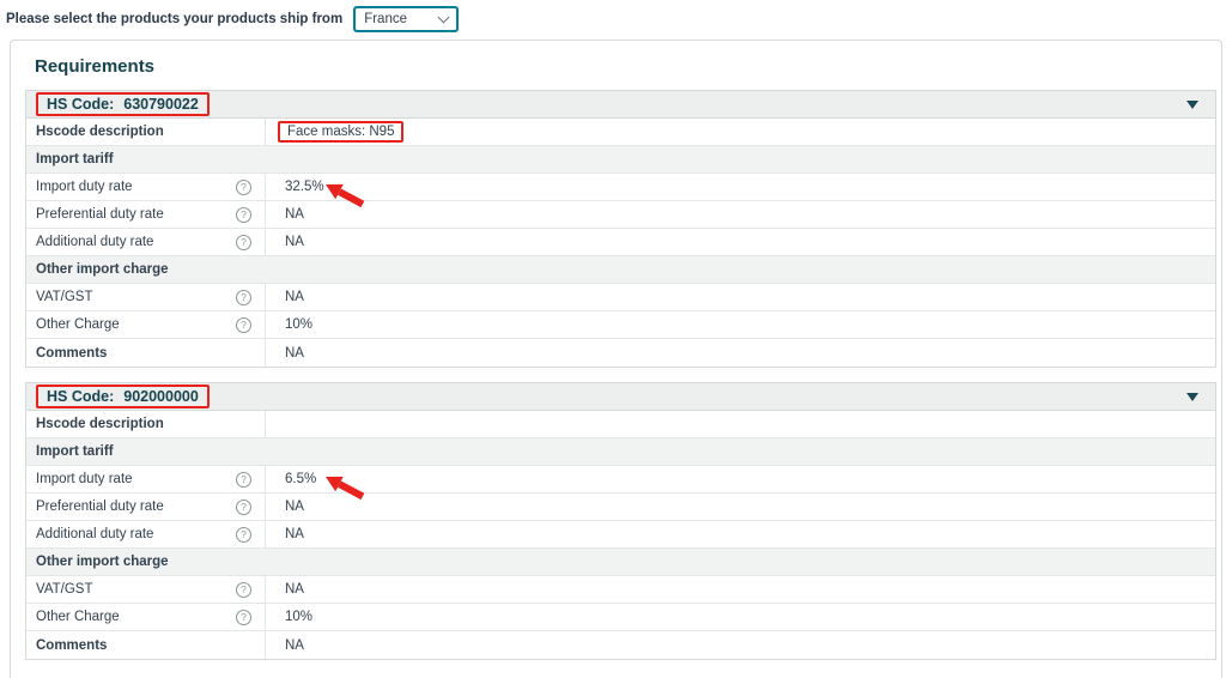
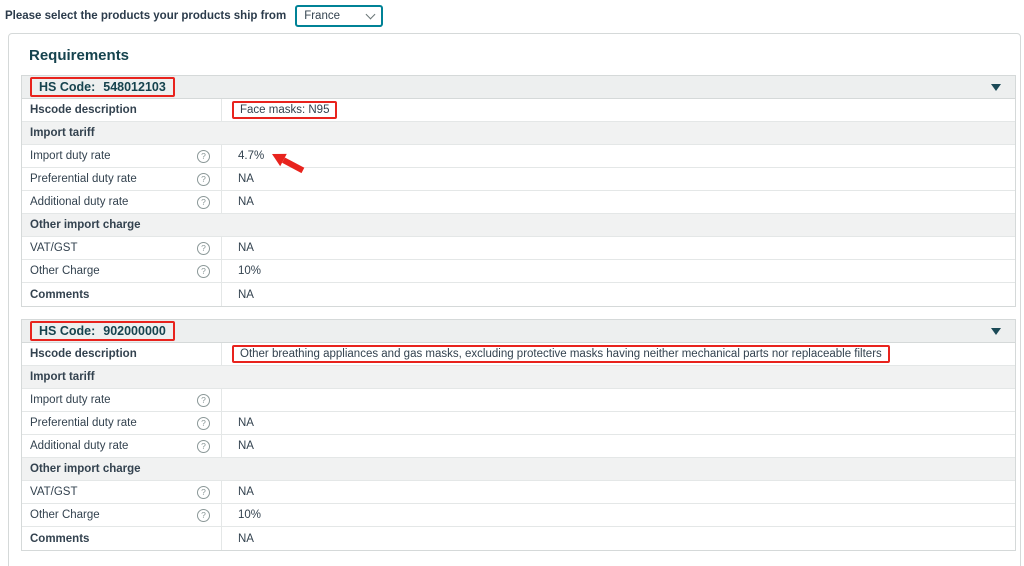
  Please select the products your products ship from
  France
  Requirements
  HS Code:
- 630790022
+ 548012103
  Hscode description
  Face masks: N95
  Import tariff
  Import duty rate
  ?
- 32.5%
+ 4.7%
  Preferential duty rate
  ?
  NA
  Additional duty rate
  ?
  NA
  Other import charge
  VAT/GST
  ?
  NA
  Other Charge
  ?
  10%
  Comments
  NA
  HS Code:
  902000000
  Hscode description
+ Other breathing appliances and gas masks, excluding protective masks having neither mechanical parts nor replaceable filters
  Import tariff
  Import duty rate
  ?
- 6.5%
  Preferential duty rate
  ?
  NA
  Additional duty rate
  ?
  NA
  Other import charge
  VAT/GST
  ?
  NA
  Other Charge
  ?
  10%
  Comments
  NA
